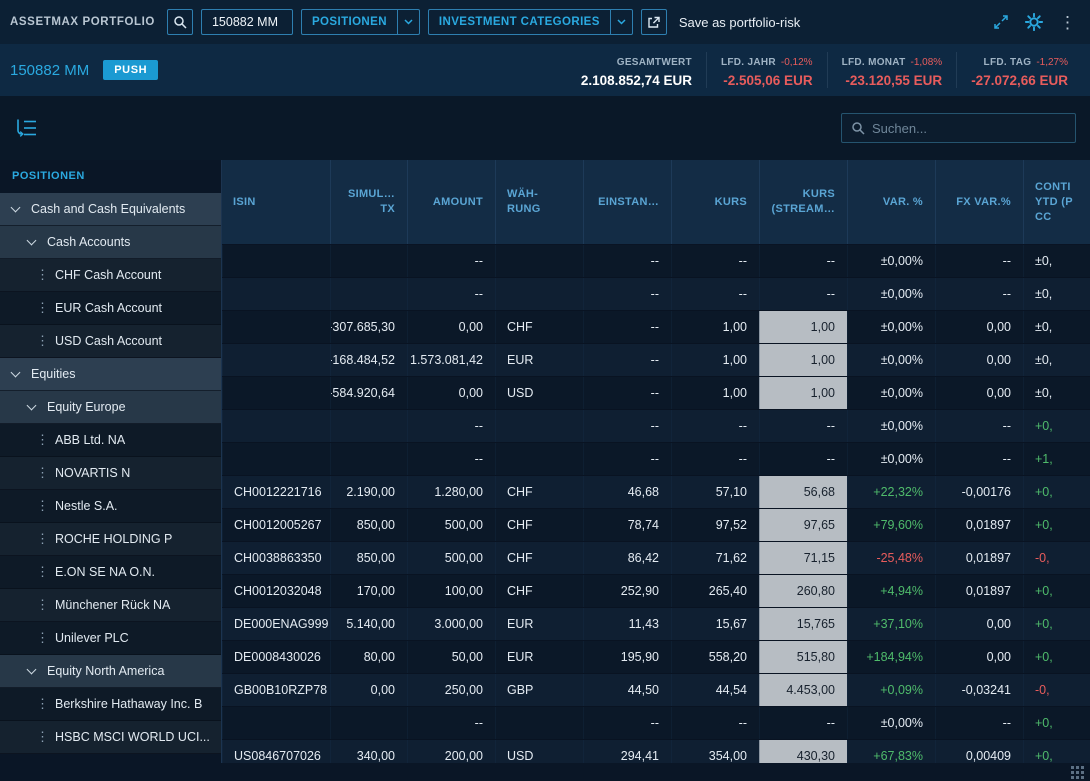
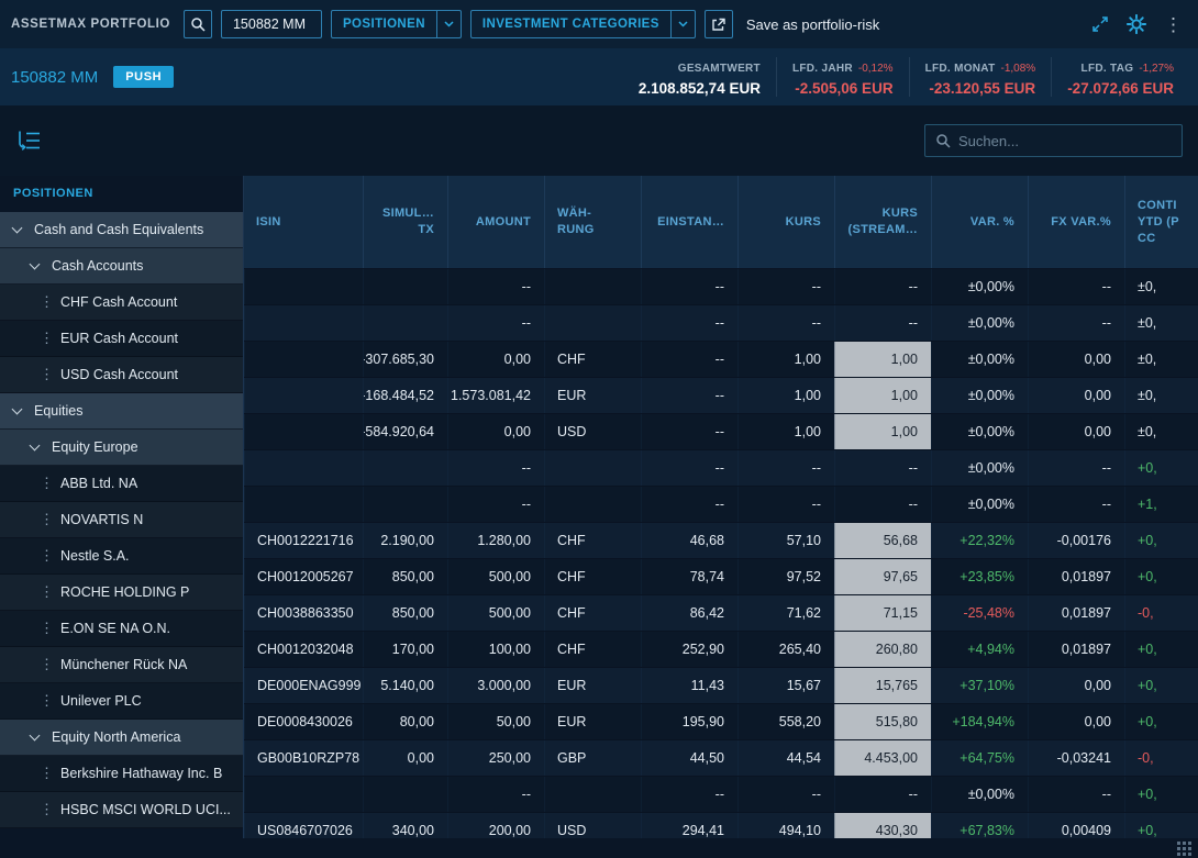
  ASSETMAX PORTFOLIO
  150882 MM
  POSITIONEN
  INVESTMENT CATEGORIES
  Save as portfolio-risk
  ⋮
  150882 MM
  PUSH
  GESAMTWERT
  2.108.852,74 EUR
  LFD. JAHR -0,12%
  -2.505,06 EUR
  LFD. MONAT -1,08%
  -23.120,55 EUR
  LFD. TAG -1,27%
  -27.072,66 EUR
  Suchen...
  POSITIONEN
  Cash and Cash Equivalents
  Cash Accounts
  ⋮
  CHF Cash Account
  ⋮
  EUR Cash Account
  ⋮
  USD Cash Account
  Equities
  Equity Europe
  ⋮
  ABB Ltd. NA
  ⋮
  NOVARTIS N
  ⋮
  Nestle S.A.
  ⋮
  ROCHE HOLDING P
  ⋮
  E.ON SE NA O.N.
  ⋮
  Münchener Rück NA
  ⋮
  Unilever PLC
  Equity North America
  ⋮
  Berkshire Hathaway Inc. B
  ⋮
  HSBC MSCI WORLD UCI...
  ISIN
  SIMUL…
  TX
  AMOUNT
  WÄH-
  RUNG
  EINSTAN…
  KURS
  KURS
  (STREAM…
  VAR. %
  FX VAR.%
  CONTI
  YTD (P
  CC
  --
  --
  --
  --
  ±0,00%
  --
  ±0,
  --
  --
  --
  --
  ±0,00%
  --
  ±0,
  -307.685,30
  0,00
  CHF
  --
  1,00
  1,00
  ±0,00%
  0,00
  ±0,
  -168.484,52
  1.573.081,42
  EUR
  --
  1,00
  1,00
  ±0,00%
  0,00
  ±0,
  -584.920,64
  0,00
  USD
  --
  1,00
  1,00
  ±0,00%
  0,00
  ±0,
  --
  --
  --
  --
  ±0,00%
  --
  +0,
  --
  --
  --
  --
  ±0,00%
  --
  +1,
  CH0012221716
  2.190,00
  1.280,00
  CHF
  46,68
  57,10
  56,68
  +22,32%
  -0,00176
  +0,
  CH0012005267
  850,00
  500,00
  CHF
  78,74
  97,52
  97,65
- +79,60%
+ +23,85%
  0,01897
  +0,
  CH0038863350
  850,00
  500,00
  CHF
  86,42
  71,62
  71,15
  -25,48%
  0,01897
  -0,
  CH0012032048
  170,00
  100,00
  CHF
  252,90
  265,40
  260,80
  +4,94%
  0,01897
  +0,
  DE000ENAG999
  5.140,00
  3.000,00
  EUR
  11,43
  15,67
  15,765
  +37,10%
  0,00
  +0,
  DE0008430026
  80,00
  50,00
  EUR
  195,90
  558,20
  515,80
  +184,94%
  0,00
  +0,
  GB00B10RZP78
  0,00
  250,00
  GBP
  44,50
  44,54
  4.453,00
- +0,09%
+ +64,75%
  -0,03241
  -0,
  --
  --
  --
  --
  ±0,00%
  --
  +0,
  US0846707026
  340,00
  200,00
  USD
  294,41
- 354,00
+ 494,10
  430,30
  +67,83%
  0,00409
  +0,
